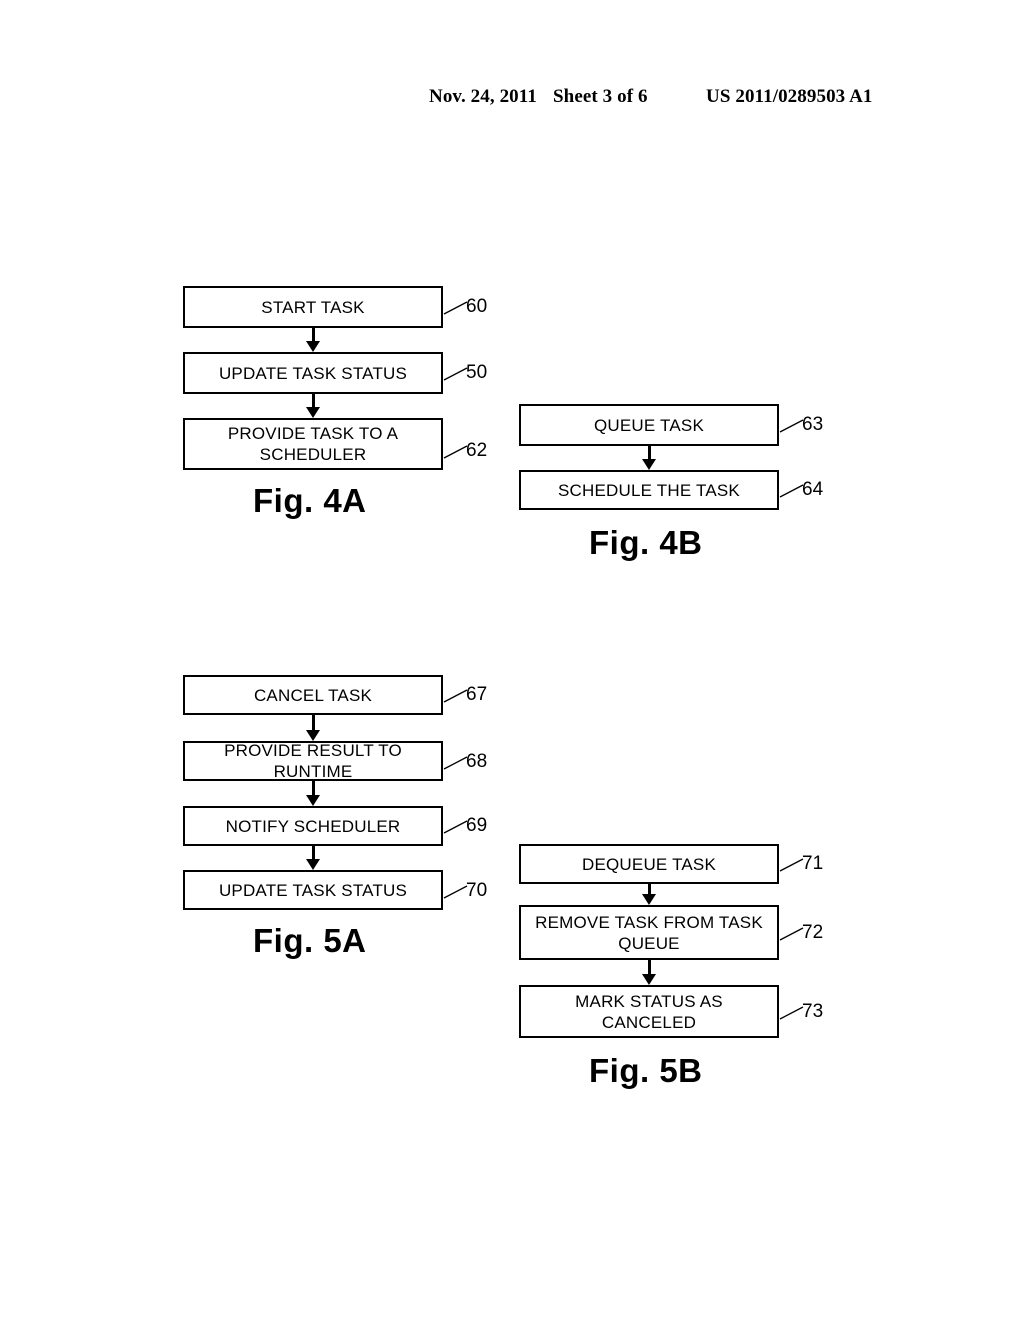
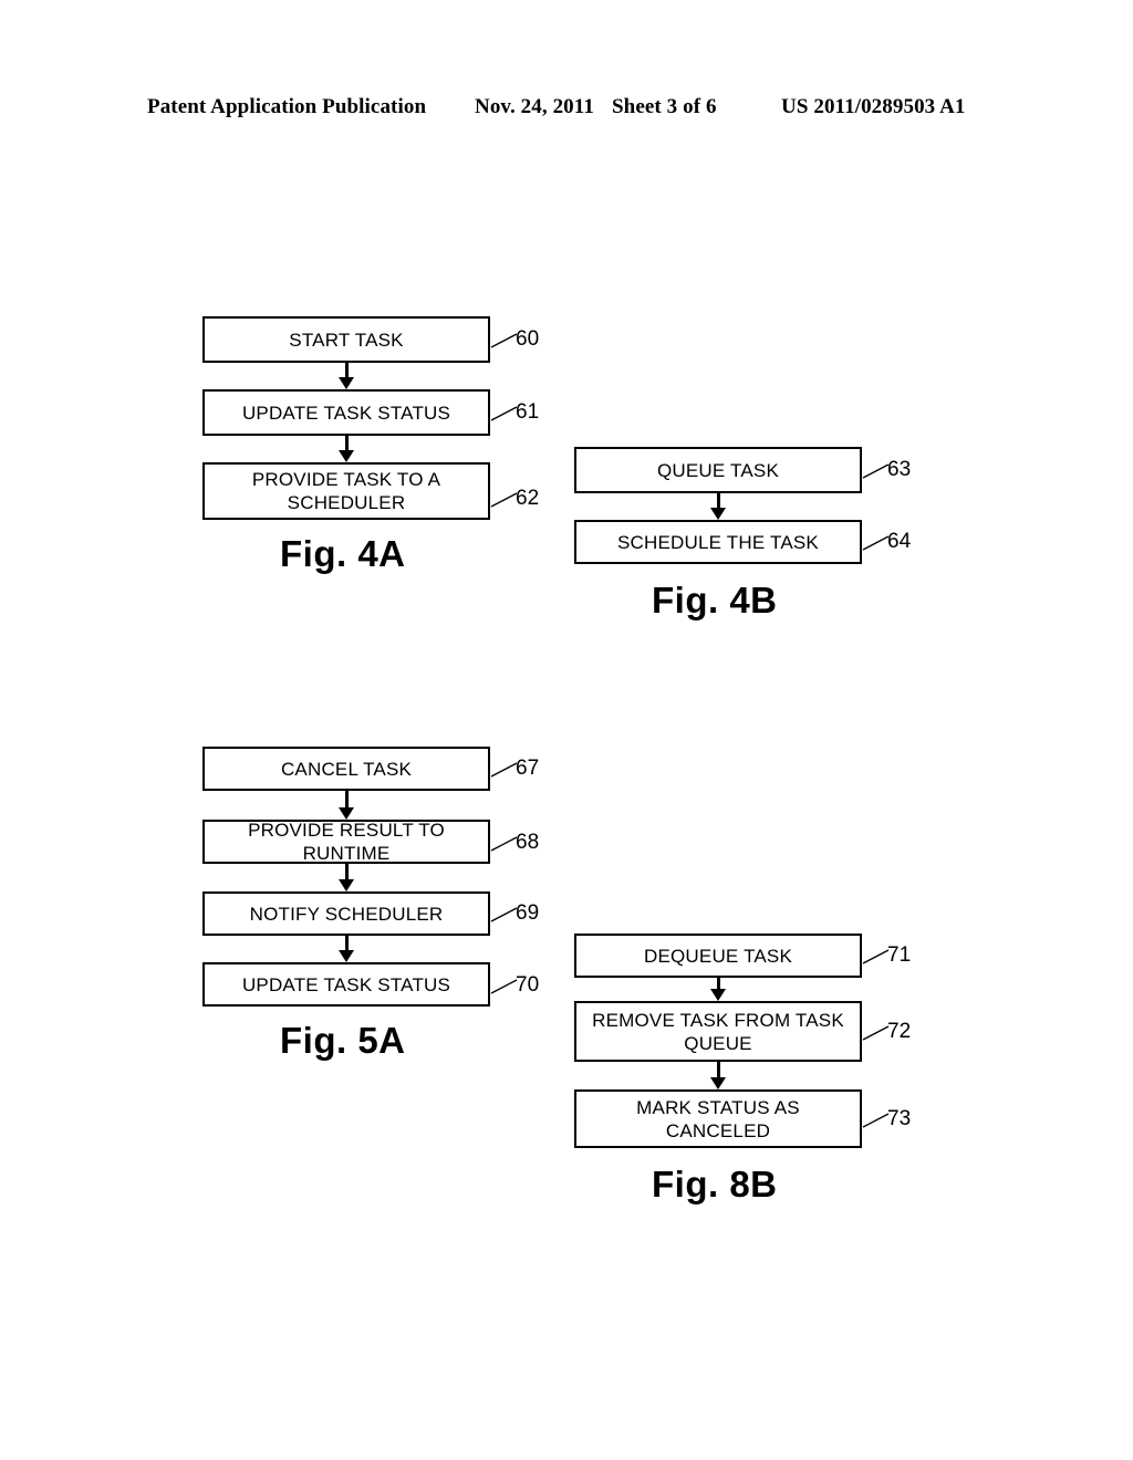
+ Patent Application Publication
  Nov. 24, 2011
  Sheet 3 of 6
  US 2011/0289503 A1
  START TASK
  60
  UPDATE TASK STATUS
- 50
+ 61
  PROVIDE TASK TO A SCHEDULER
  62
  Fig. 4A
  QUEUE TASK
  63
  SCHEDULE THE TASK
  64
  Fig. 4B
  CANCEL TASK
  67
  PROVIDE RESULT TO RUNTIME
  68
  NOTIFY SCHEDULER
  69
  UPDATE TASK STATUS
  70
  Fig. 5A
  DEQUEUE TASK
  71
  REMOVE TASK FROM TASK QUEUE
  72
  MARK STATUS AS CANCELED
  73
- Fig. 5B
+ Fig. 8B
